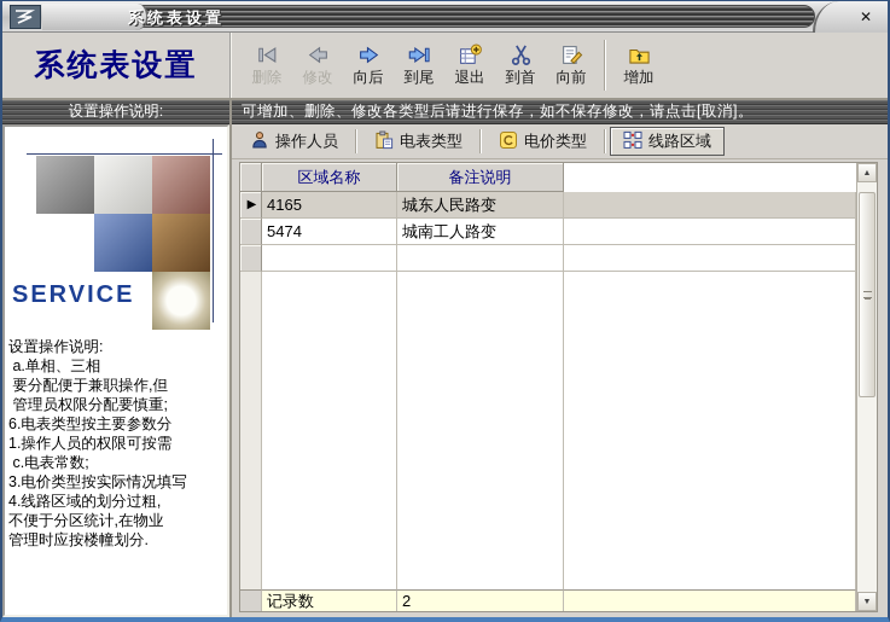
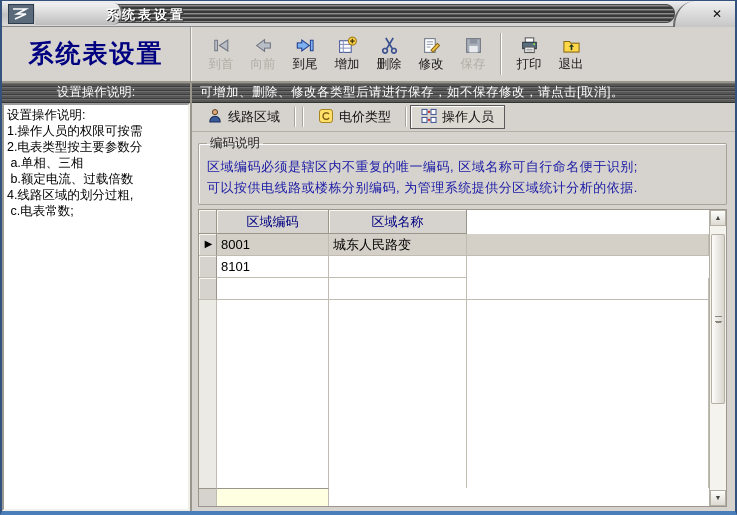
  系统表设置
  ✕
  系统表设置
- 删除
+ 到首
- 修改
+ 向前
- 向后
  到尾
- 退出
+ 增加
- 到首
+ 删除
- 向前
+ 修改
+ 保存
+ 打印
- 增加
+ 退出
  设置操作说明:
- SERVICE
  设置操作说明:
- a.单相、三相
+ 1.操作人员的权限可按需
- 要分配便于兼职操作,但
- 管理员权限分配要慎重;
- 6.电表类型按主要参数分
+ 2.电表类型按主要参数分
- 1.操作人员的权限可按需
+ a.单相、三相
+ b.额定电流、过载倍数
- c.电表常数;
+ 4.线路区域的划分过粗,
- 3.电价类型按实际情况填写
- 4.线路区域的划分过粗,
+ c.电表常数;
- 不便于分区统计,在物业
- 管理时应按楼幢划分.
  可增加、删除、修改各类型后请进行保存，如不保存修改，请点击[取消]。
- 操作人员
+ 线路区域
- 电表类型
  电价类型
- 线路区域
+ 操作人员
+ 编码说明
+ 区域编码必须是辖区内不重复的唯一编码, 区域名称可自行命名便于识别;
+ 可以按供电线路或楼栋分别编码, 为管理系统提供分区域统计分析的依据.
+ 区域编码
  区域名称
- 备注说明
  ▶
- 4165
+ 8001
  城东人民路变
- 5474
+ 8101
- 城南工人路变
- 记录数
- 2
